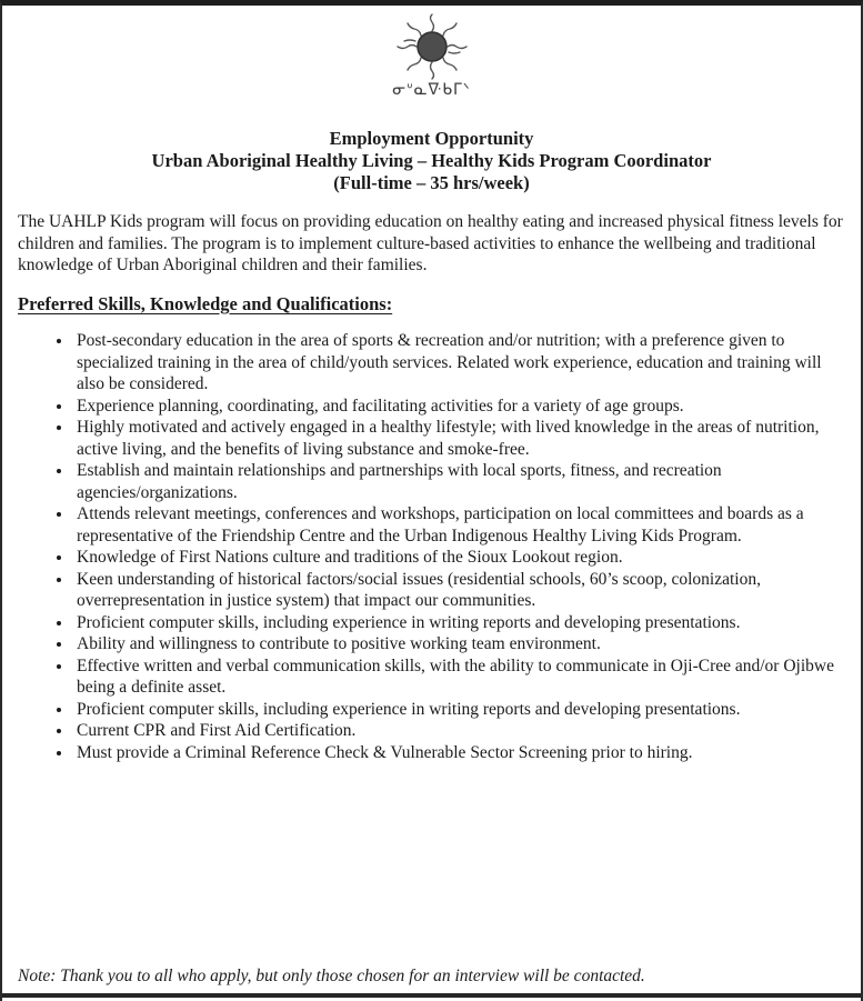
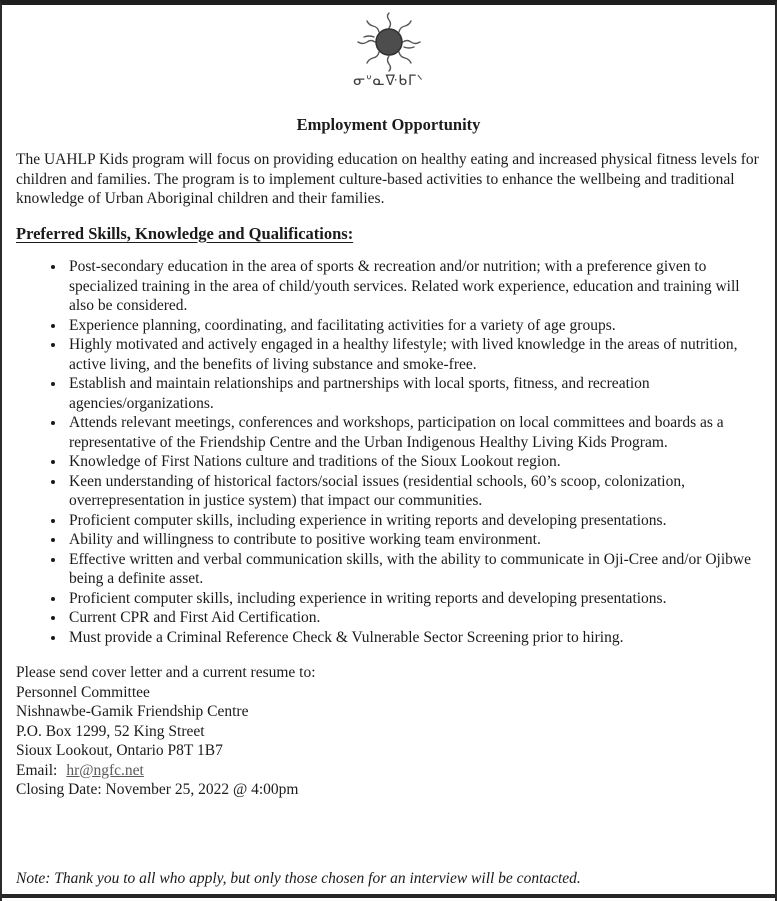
  ᓂᐡᓇᐍᑲᒥᐠ
  Employment Opportunity
- Urban Aboriginal Healthy Living – Healthy Kids Program Coordinator
- (Full-time – 35 hrs/week)
  The UAHLP Kids program will focus on providing education on healthy eating and increased physical fitness levels for children and families. The program is to implement culture-based activities to enhance the wellbeing and traditional knowledge of Urban Aboriginal children and their families.
  Preferred Skills, Knowledge and Qualifications:
  Post-secondary education in the area of sports & recreation and/or nutrition; with a preference given to specialized training in the area of child/youth services. Related work experience, education and training will also be considered.
  Experience planning, coordinating, and facilitating activities for a variety of age groups.
  Highly motivated and actively engaged in a healthy lifestyle; with lived knowledge in the areas of nutrition, active living, and the benefits of living substance and smoke-free.
  Establish and maintain relationships and partnerships with local sports, fitness, and recreation agencies/organizations.
  Attends relevant meetings, conferences and workshops, participation on local committees and boards as a representative of the Friendship Centre and the Urban Indigenous Healthy Living Kids Program.
  Knowledge of First Nations culture and traditions of the Sioux Lookout region.
  Keen understanding of historical factors/social issues (residential schools, 60’s scoop, colonization, overrepresentation in justice system) that impact our communities.
  Proficient computer skills, including experience in writing reports and developing presentations.
  Ability and willingness to contribute to positive working team environment.
  Effective written and verbal communication skills, with the ability to communicate in Oji-Cree and/or Ojibwe being a definite asset.
  Proficient computer skills, including experience in writing reports and developing presentations.
  Current CPR and First Aid Certification.
  Must provide a Criminal Reference Check & Vulnerable Sector Screening prior to hiring.
+ Please send cover letter and a current resume to:
+ Personnel Committee
+ Nishnawbe-Gamik Friendship Centre
+ P.O. Box 1299, 52 King Street
+ Sioux Lookout, Ontario P8T 1B7
+ Email: hr@ngfc.net
+ Closing Date: November 25, 2022 @ 4:00pm
  Note: Thank you to all who apply, but only those chosen for an interview will be contacted.
